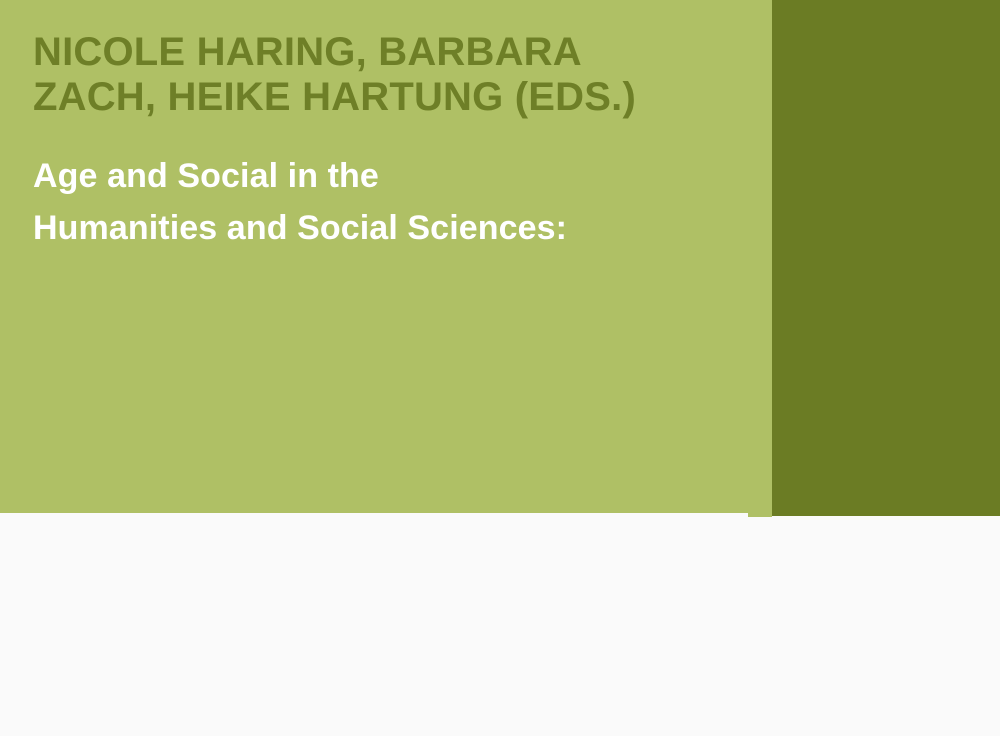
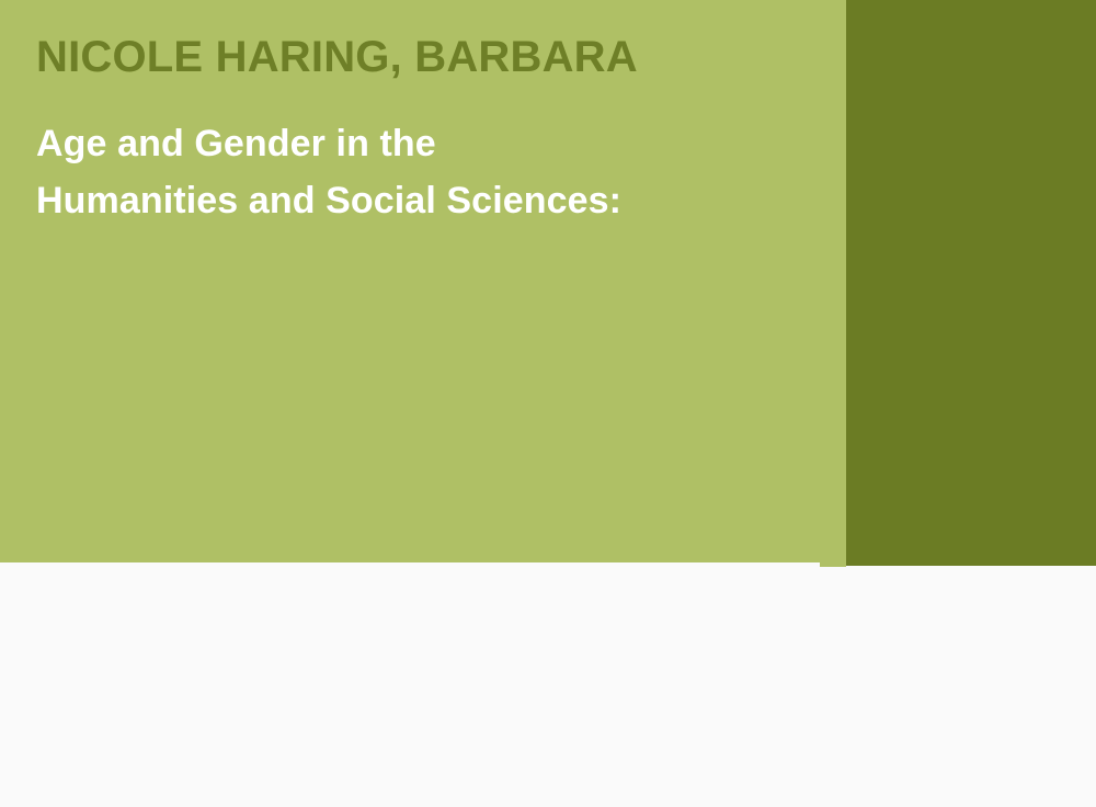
  NICOLE HARING, BARBARA
- ZACH, HEIKE HARTUNG (EDS.)
- Age and Social in the
+ Age and Gender in the
  Humanities and Social Sciences:
